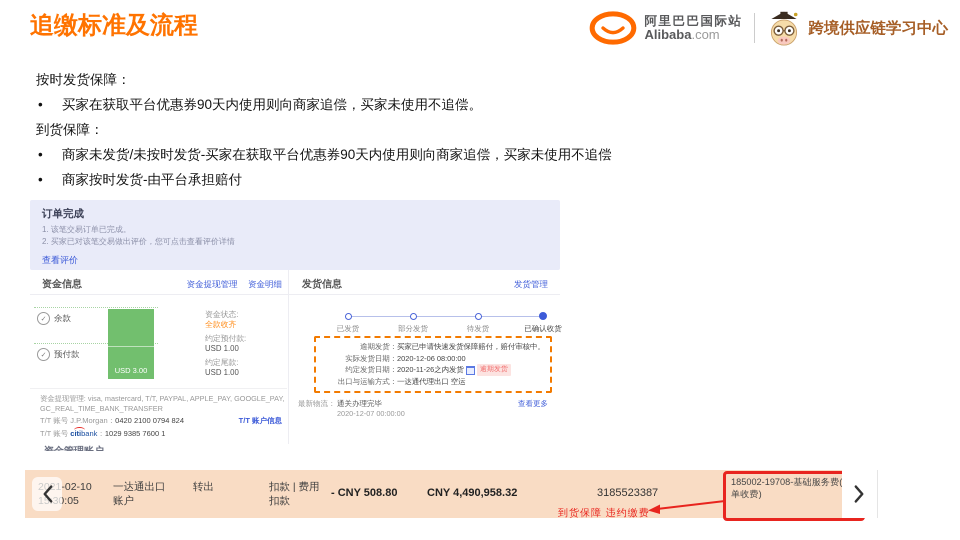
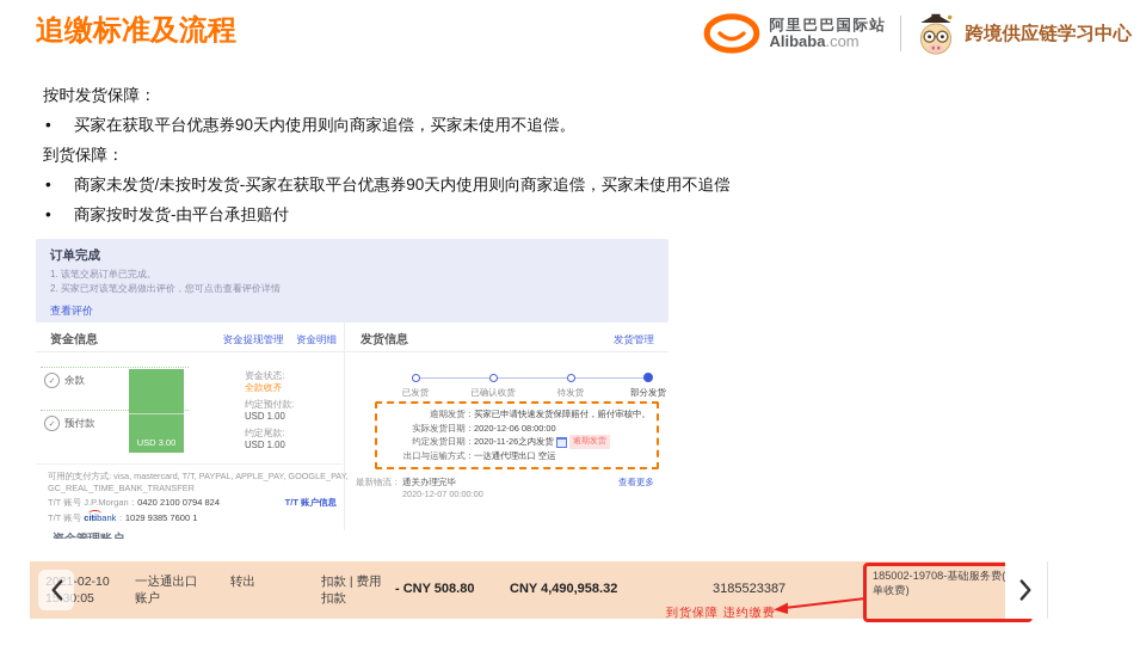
  追缴标准及流程
  阿里巴巴国际站
  Alibaba.com
  跨境供应链学习中心
  按时发货保障：
  • 买家在获取平台优惠券90天内使用则向商家追偿，买家未使用不追偿。
  到货保障：
  • 商家未发货/未按时发货-买家在获取平台优惠券90天内使用则向商家追偿，买家未使用不追偿
  • 商家按时发货-由平台承担赔付
  订单完成
  1. 该笔交易订单已完成。
  2. 买家已对该笔交易做出评价，您可点击查看评价详情
  查看评价
  资金信息
  资金提现管理 资金明细
  余款
  预付款
  USD 3.00
  资金状态:
  全款收齐
  约定预付款:
  USD 1.00
  约定尾款:
  USD 1.00
- 资金提现管理: visa, mastercard, T/T, PAYPAL, APPLE_PAY, GOOGLE_PAY,
+ 可用的支付方式: visa, mastercard, T/T, PAYPAL, APPLE_PAY, GOOGLE_PAY,
  GC_REAL_TIME_BANK_TRANSFER
  T/T 账号 J.P.Morgan：0420 2100 0794 824
  T/T 账户信息
  T/T 账号 citibank：1029 9385 7600 1
  发货信息
  发货管理
  已发货
- 部分发货
+ 已确认收货
  待发货
- 已确认收货
+ 部分发货
  逾期发货：
  买家已申请快速发货保障赔付，赔付审核中。
  实际发货日期：
  2020-12-06 08:00:00
  约定发货日期：
  2020-11-26之内发货
  出口与运输方式：
  一达通代理出口 空运
  最新物流：
  通关办理完毕
  2020-12-07 00:00:00
  查看更多
  2021-02-10
  1530:05
  一达通出口账户
  转出
  扣款 | 费用扣款
  - CNY 508.80
  CNY 4,490,958.32
  3185523387
  185002-19708-基础服务费(单收费)
  到货保障 违约缴费
